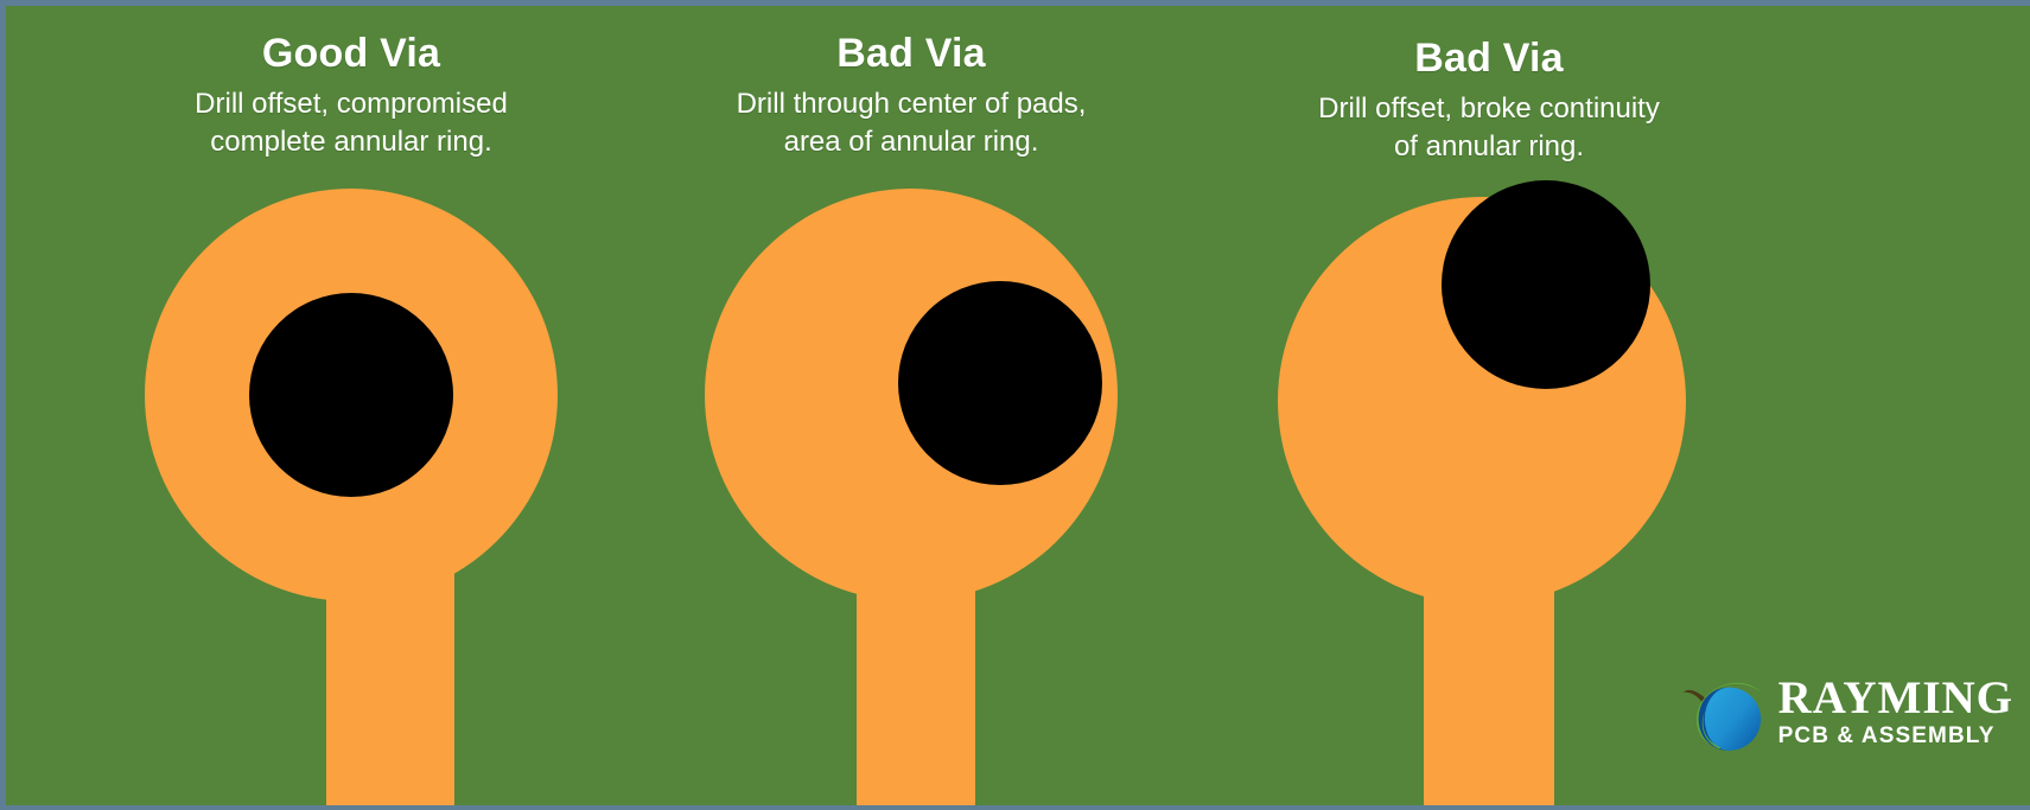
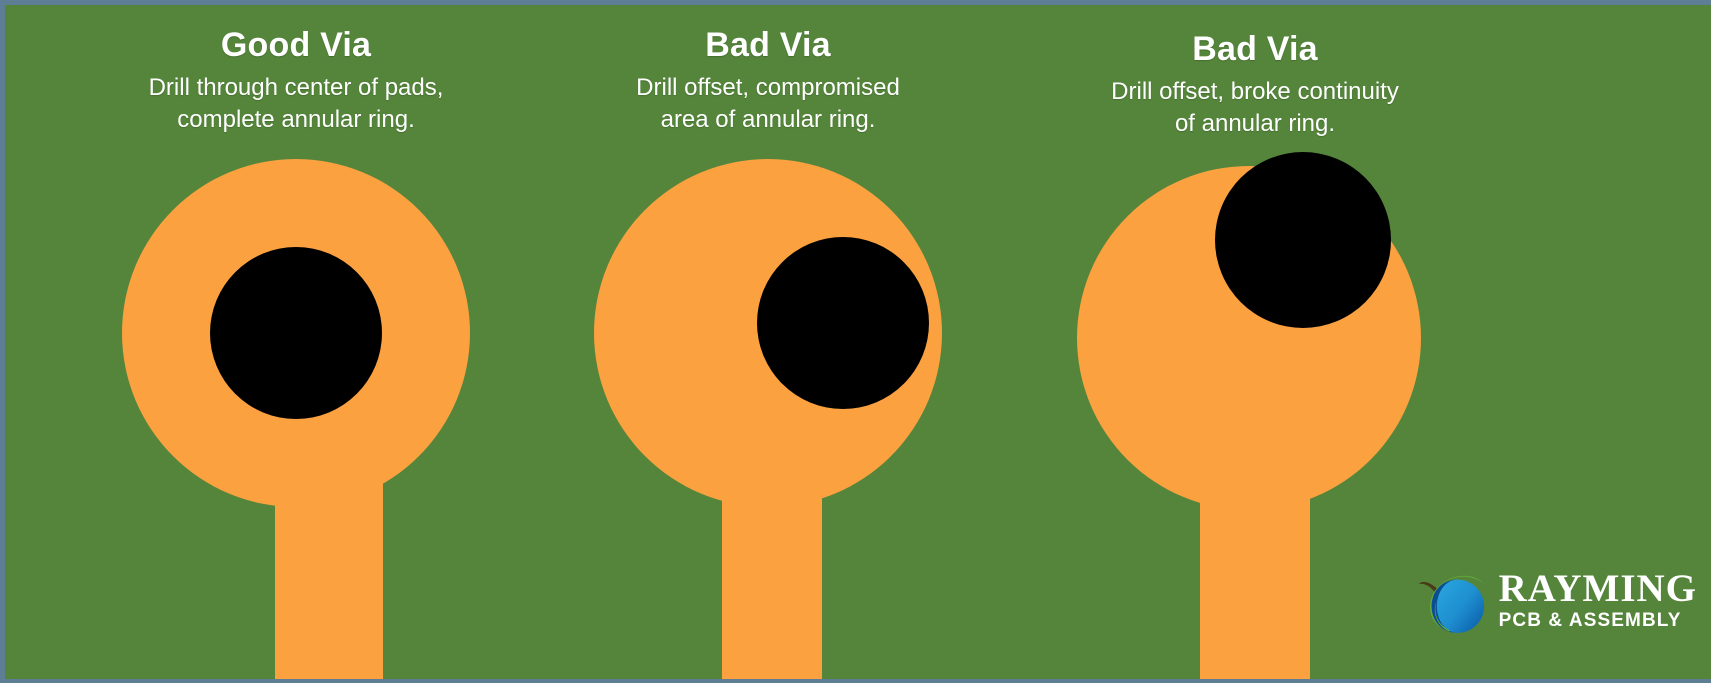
  Good Via
- Drill offset, compromised
+ Drill through center of pads,
  complete annular ring.
  Bad Via
- Drill through center of pads,
+ Drill offset, compromised
  area of annular ring.
  Bad Via
  Drill offset, broke continuity
  of annular ring.
  RAYMING
  PCB & ASSEMBLY
